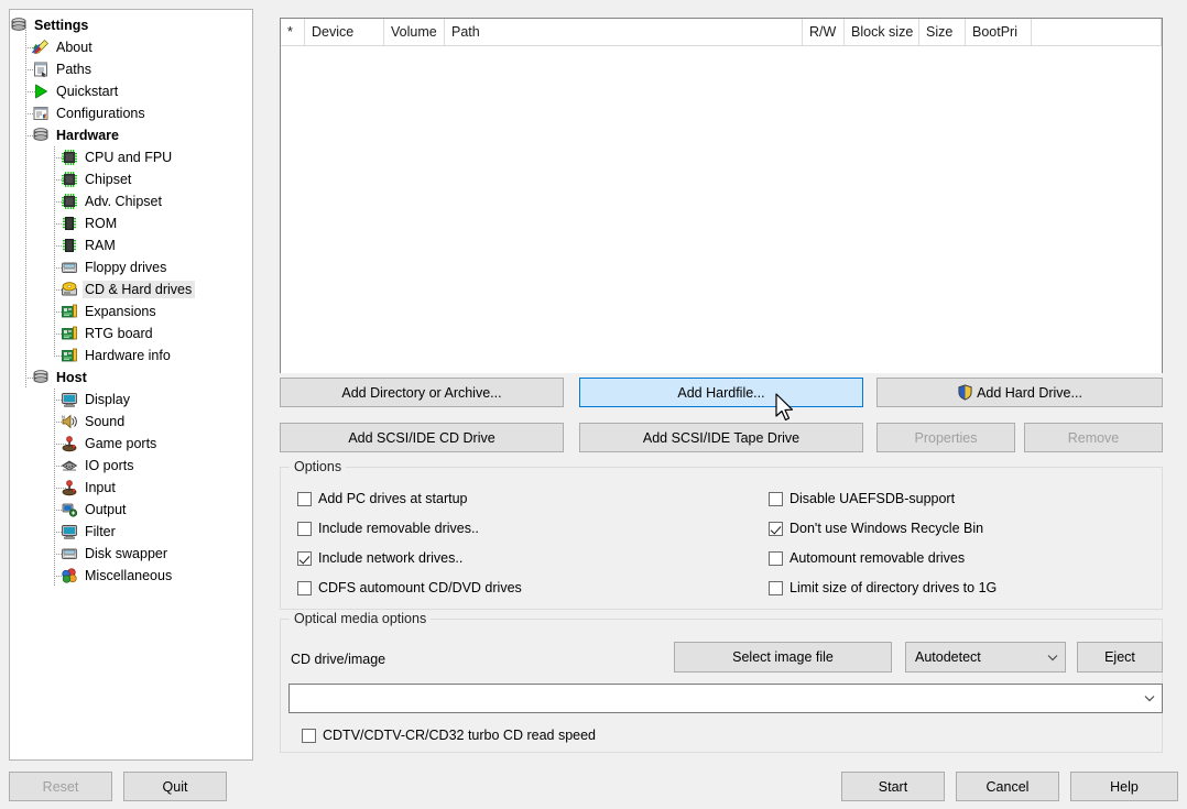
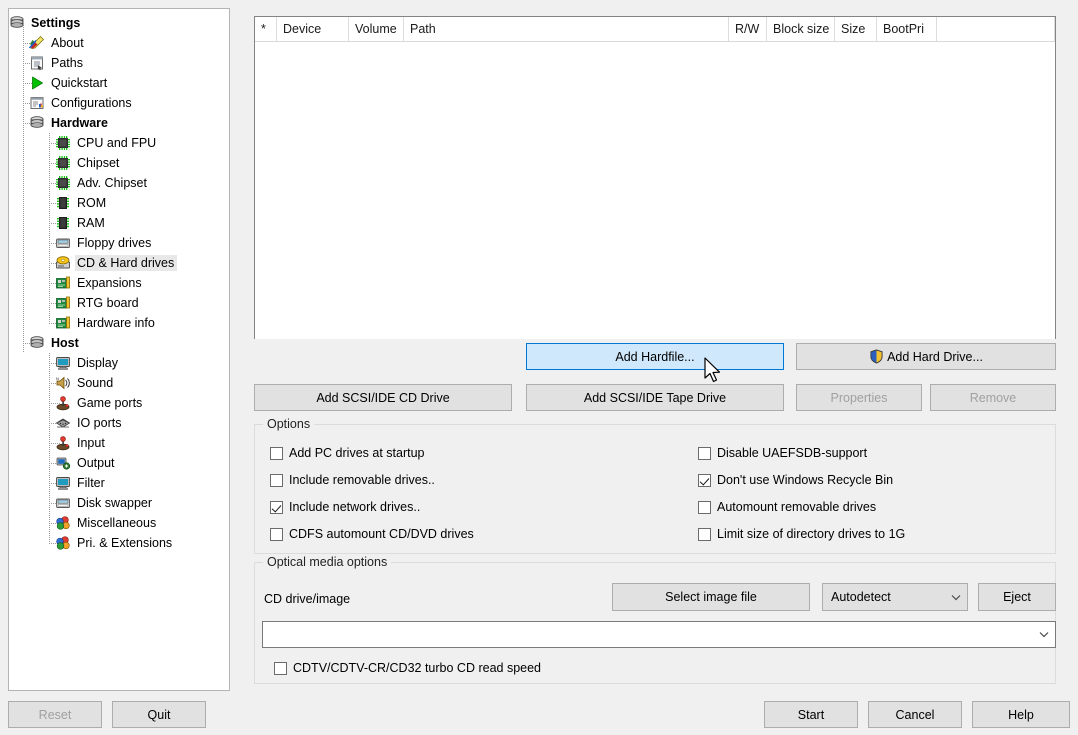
  Settings
  About
  Paths
  Quickstart
  Configurations
  Hardware
  CPU and FPU
  Chipset
  Adv. Chipset
  ROM
  RAM
  Floppy drives
  CD & Hard drives
  Expansions
  RTG board
  Hardware info
  Host
  Display
  Sound
  Game ports
  IO ports
  Input
  Output
  Filter
  Disk swapper
  Miscellaneous
+ Pri. & Extensions
  *
  Device
  Volume
  Path
  R/W
  Block size
  Size
  BootPri
- Add Directory or Archive...
  Add Hardfile...
  Add Hard Drive...
  Add SCSI/IDE CD Drive
  Add SCSI/IDE Tape Drive
  Properties
  Remove
  Options
  Add PC drives at startup
  Include removable drives..
  Include network drives..
  CDFS automount CD/DVD drives
  Disable UAEFSDB-support
  Don't use Windows Recycle Bin
  Automount removable drives
  Limit size of directory drives to 1G
  Optical media options
  CD drive/image
  Select image file
  Autodetect
  Eject
  CDTV/CDTV-CR/CD32 turbo CD read speed
  Reset
  Quit
  Start
  Cancel
  Help
